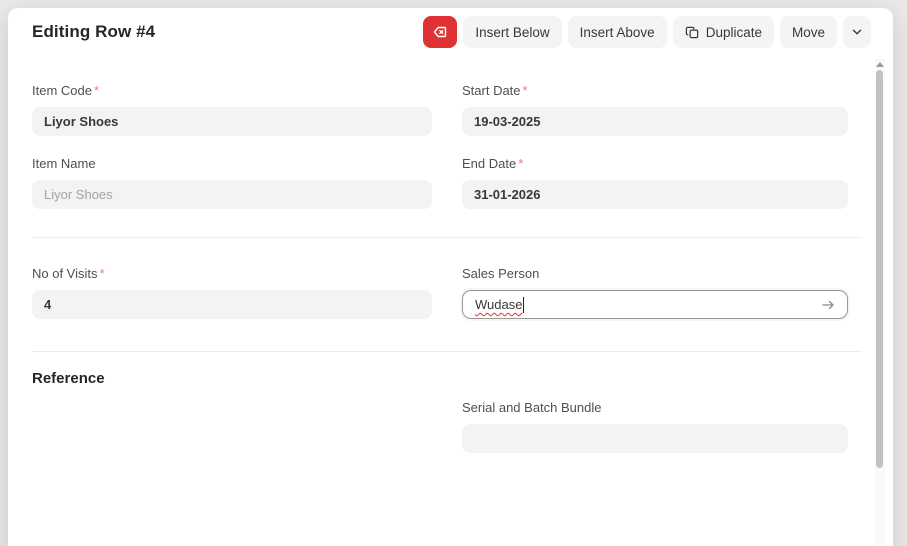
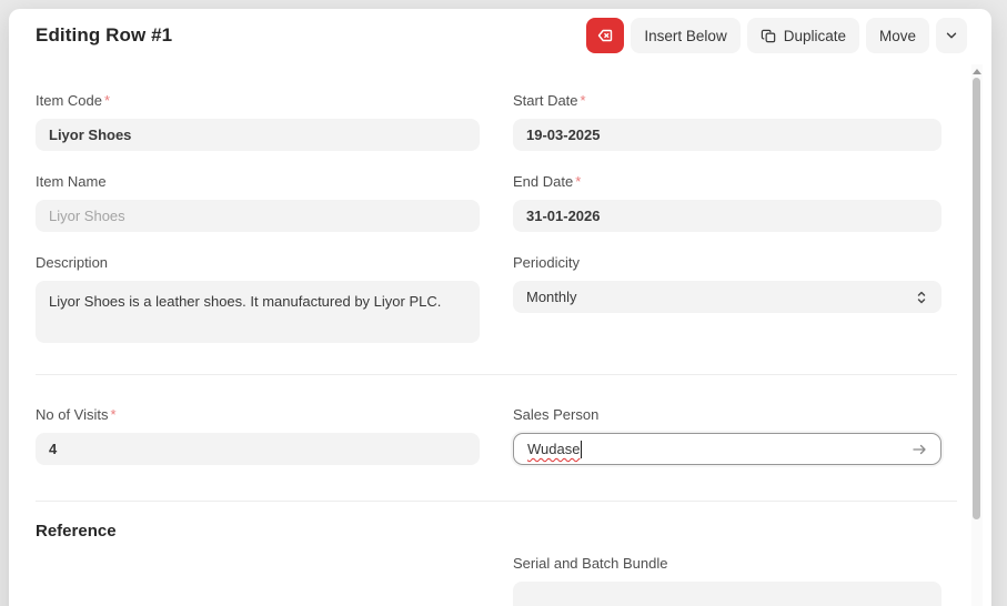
- Editing Row #4
+ Editing Row #1
  Insert Below
- Insert Above
  Duplicate
  Move
  Item Code *
  Liyor Shoes
  Start Date *
  19-03-2025
  Item Name
  Liyor Shoes
  End Date *
  31-01-2026
+ Description
+ Liyor Shoes is a leather shoes. It manufactured by Liyor PLC.
+ Periodicity
+ Monthly
  No of Visits *
  4
  Sales Person
  Wudase
  Reference
  Serial and Batch Bundle
